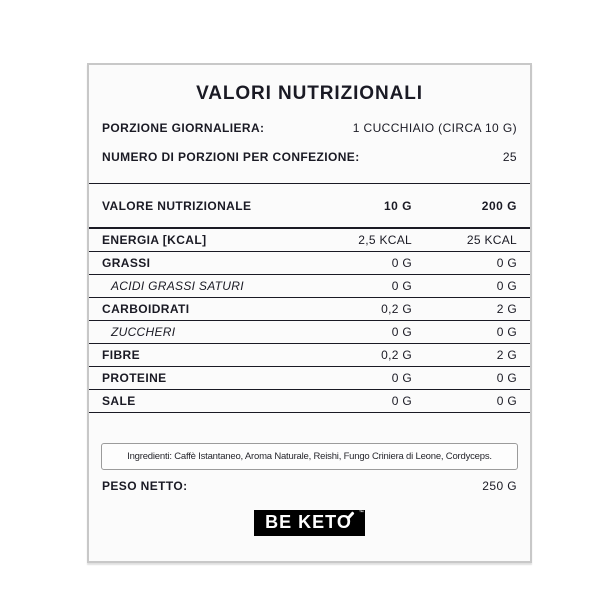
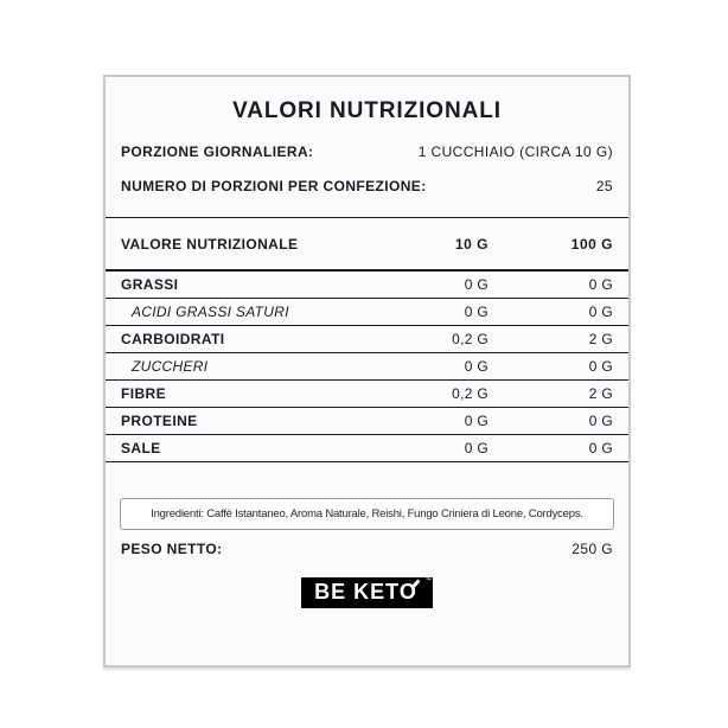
  VALORI NUTRIZIONALI
  PORZIONE GIORNALIERA:
  1 CUCCHIAIO (CIRCA 10 G)
  NUMERO DI PORZIONI PER CONFEZIONE:
  25
  VALORE NUTRIZIONALE
  10 G
- 200 G
+ 100 G
- ENERGIA [KCAL]
- 2,5 KCAL
- 25 KCAL
  GRASSI
  0 G
  0 G
  ACIDI GRASSI SATURI
  0 G
  0 G
  CARBOIDRATI
  0,2 G
  2 G
  ZUCCHERI
  0 G
  0 G
  FIBRE
  0,2 G
  2 G
  PROTEINE
  0 G
  0 G
  SALE
  0 G
  0 G
  Ingredienti: Caffè Istantaneo, Aroma Naturale, Reishi, Fungo Criniera di Leone, Cordyceps.
  PESO NETTO:
  250 G
  BE KETO
